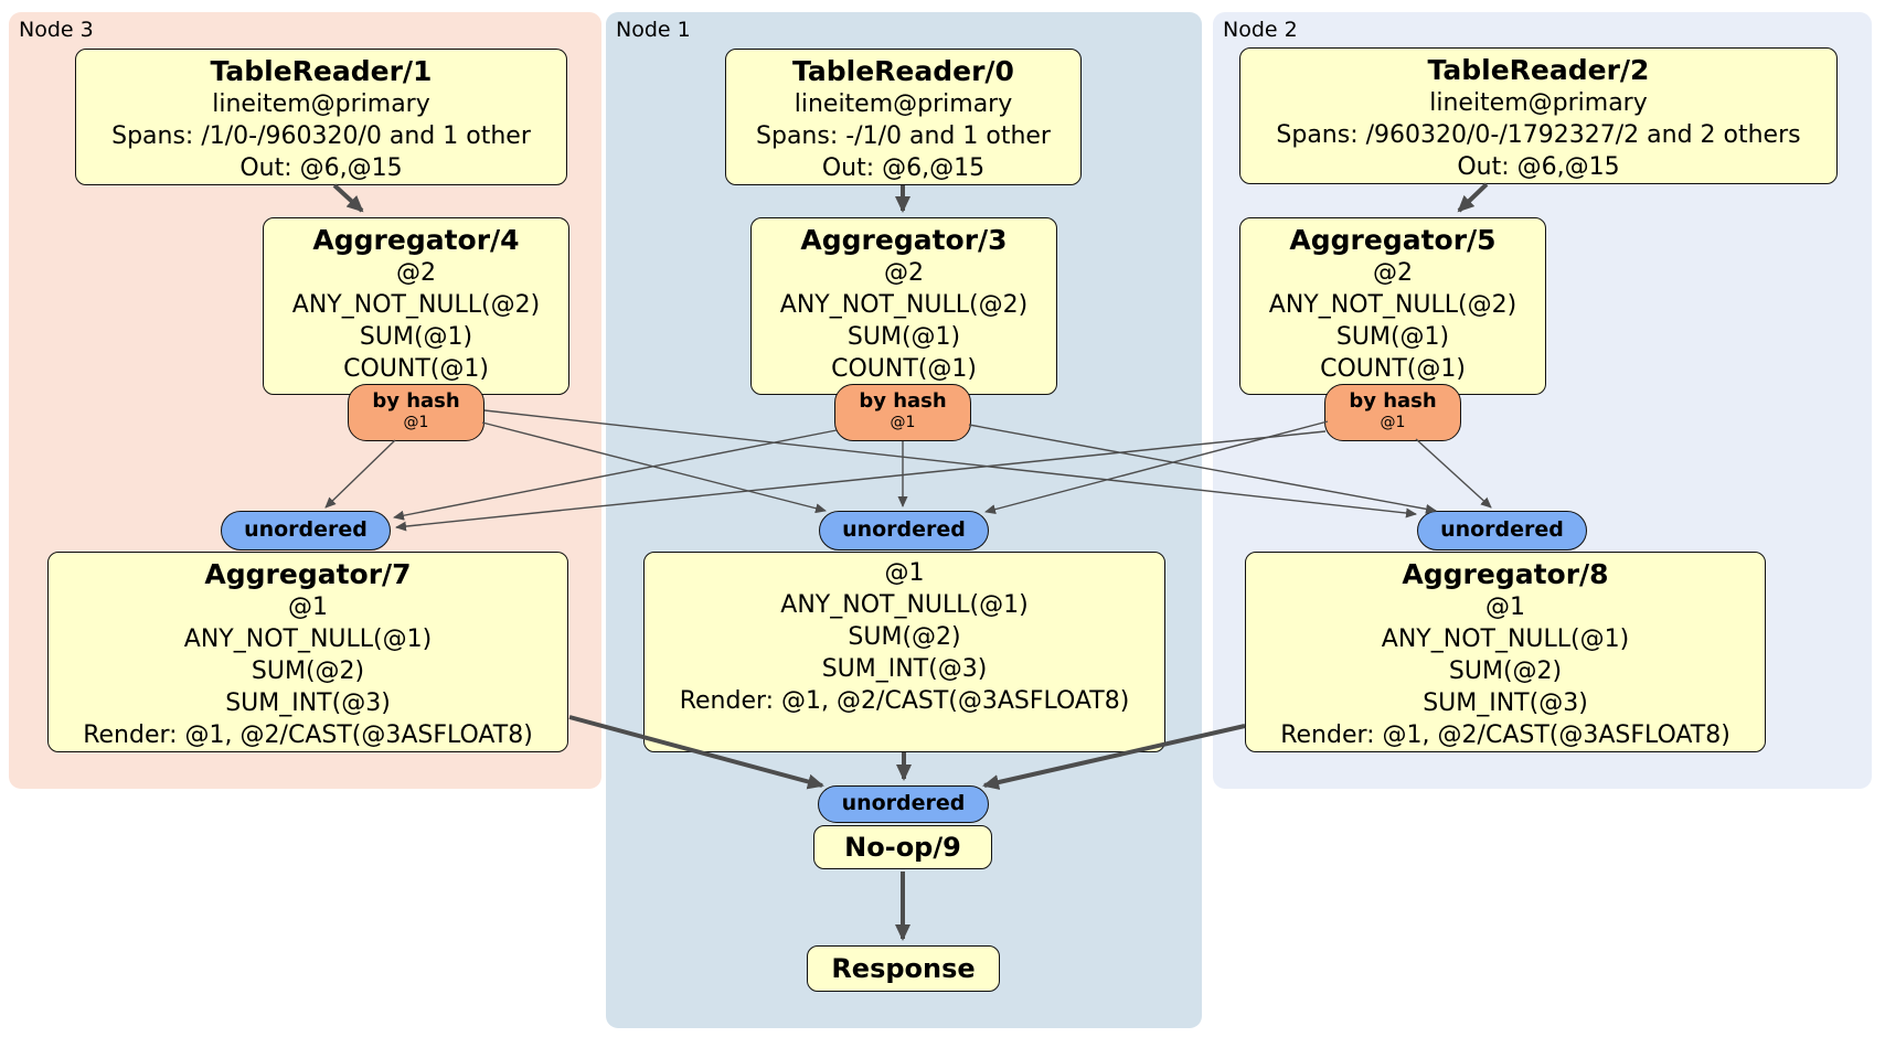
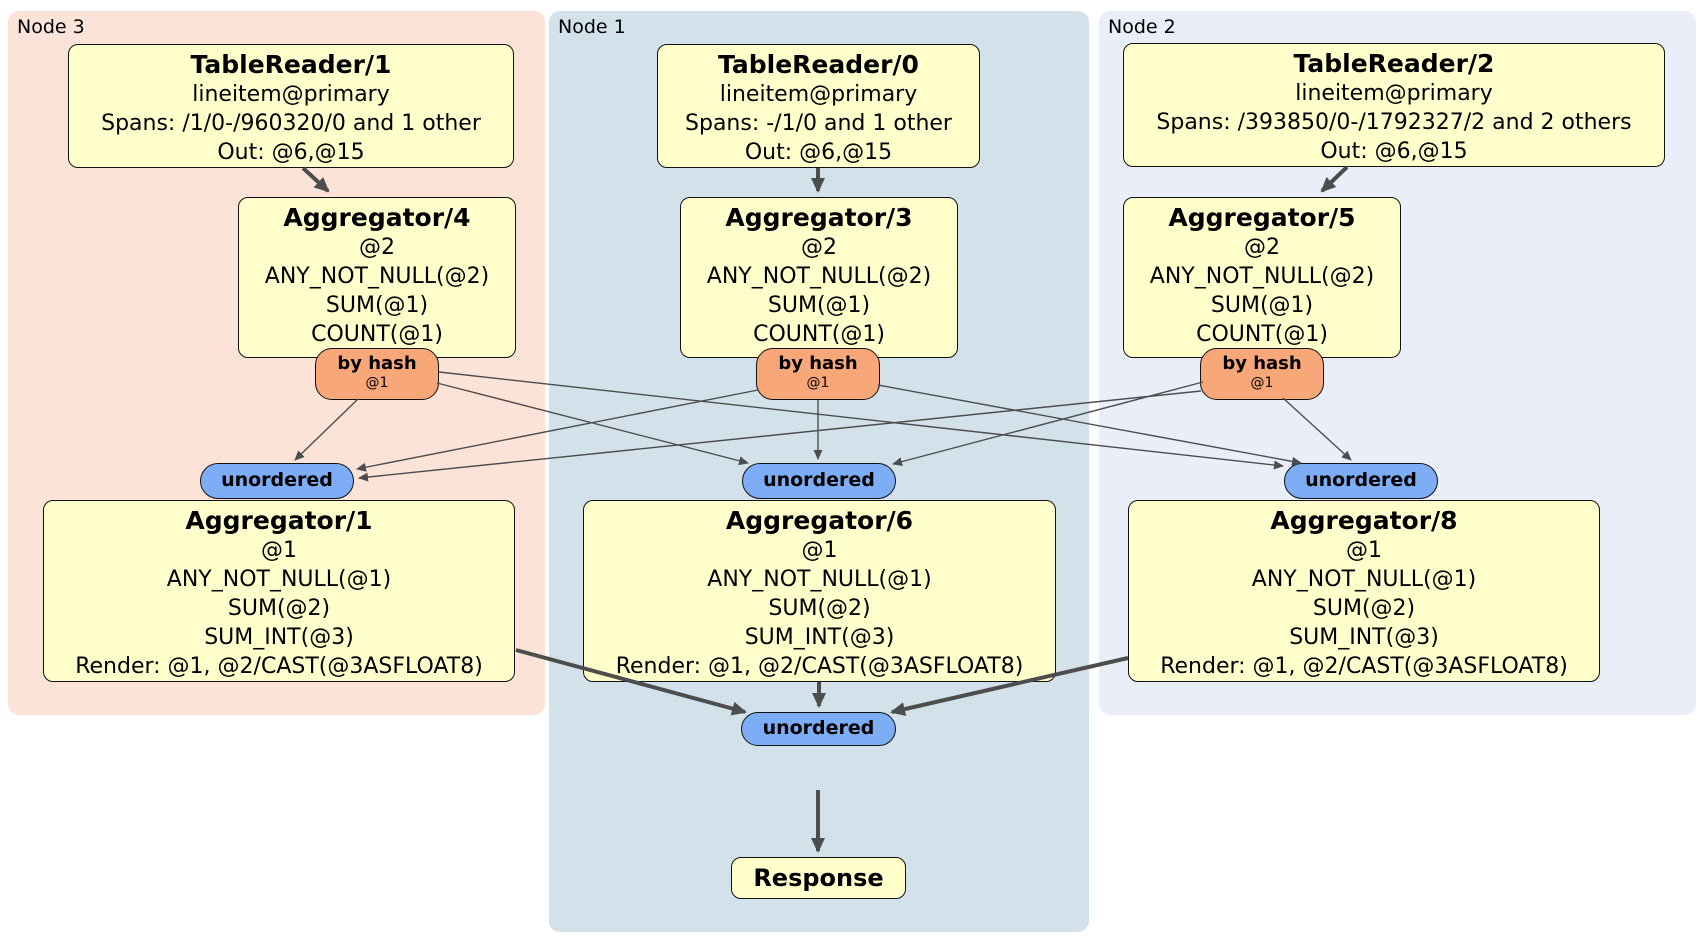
  Node 3
  Node 1
  Node 2
  TableReader/1
  lineitem@primary
  Spans: /1/0-/960320/0 and 1 other
  Out: @6,@15
  TableReader/0
  lineitem@primary
  Spans: -/1/0 and 1 other
  Out: @6,@15
  TableReader/2
  lineitem@primary
- Spans: /960320/0-/1792327/2 and 2 others
+ Spans: /393850/0-/1792327/2 and 2 others
  Out: @6,@15
  Aggregator/4
  @2
  ANY_NOT_NULL(@2)
  SUM(@1)
  COUNT(@1)
  Aggregator/3
  @2
  ANY_NOT_NULL(@2)
  SUM(@1)
  COUNT(@1)
  Aggregator/5
  @2
  ANY_NOT_NULL(@2)
  SUM(@1)
  COUNT(@1)
  by hash
  @1
  by hash
  @1
  by hash
  @1
  unordered
  unordered
  unordered
- Aggregator/7
+ Aggregator/1
  @1
  ANY_NOT_NULL(@1)
  SUM(@2)
  SUM_INT(@3)
  Render: @1, @2/CAST(@3ASFLOAT8)
+ Aggregator/6
  @1
  ANY_NOT_NULL(@1)
  SUM(@2)
  SUM_INT(@3)
  Render: @1, @2/CAST(@3ASFLOAT8)
  Aggregator/8
  @1
  ANY_NOT_NULL(@1)
  SUM(@2)
  SUM_INT(@3)
  Render: @1, @2/CAST(@3ASFLOAT8)
  unordered
- No-op/9
  Response
